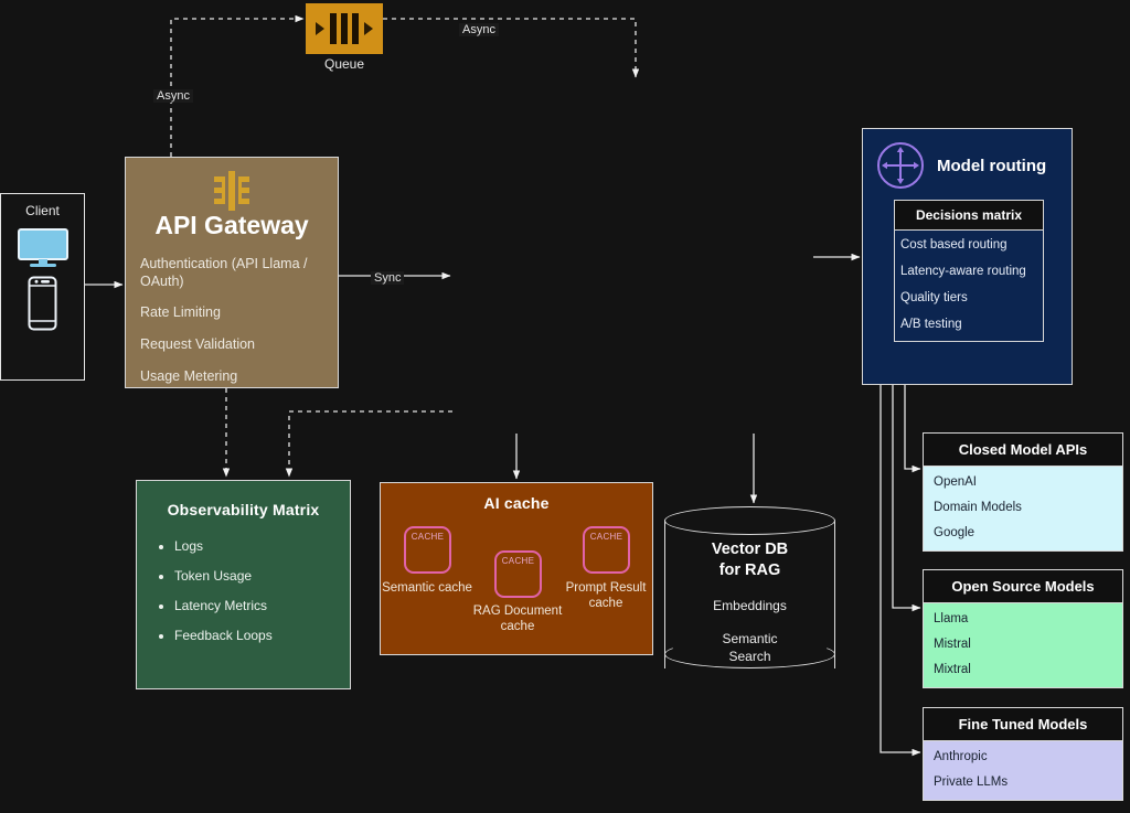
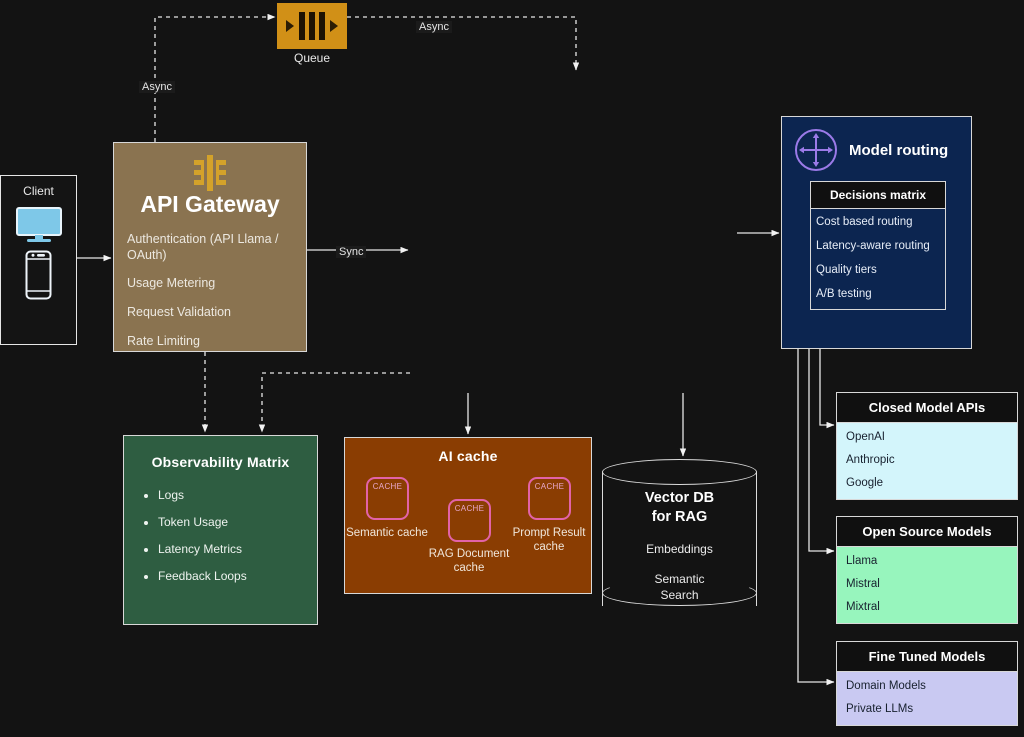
  Async
  Async
  Sync
  Client
  Queue
  API Gateway
  Authentication (API Llama / OAuth)
- Rate Limiting
+ Usage Metering
  Request Validation
- Usage Metering
+ Rate Limiting
  Model routing
  Decisions matrix
  Cost based routing
  Latency-aware routing
  Quality tiers
  A/B testing
  Closed Model APIs
  OpenAI
- Domain Models
+ Anthropic
  Google
  Open Source Models
  Llama
  Mistral
  Mixtral
  Fine Tuned Models
- Anthropic
+ Domain Models
  Private LLMs
  Observability Matrix
  Logs
  Token Usage
  Latency Metrics
  Feedback Loops
  AI cache
  CACHE
  Semantic cache
  CACHE
  RAG Document cache
  CACHE
  Prompt Result cache
  Vector DB
  for RAG
  Embeddings
  Semantic
  Search
